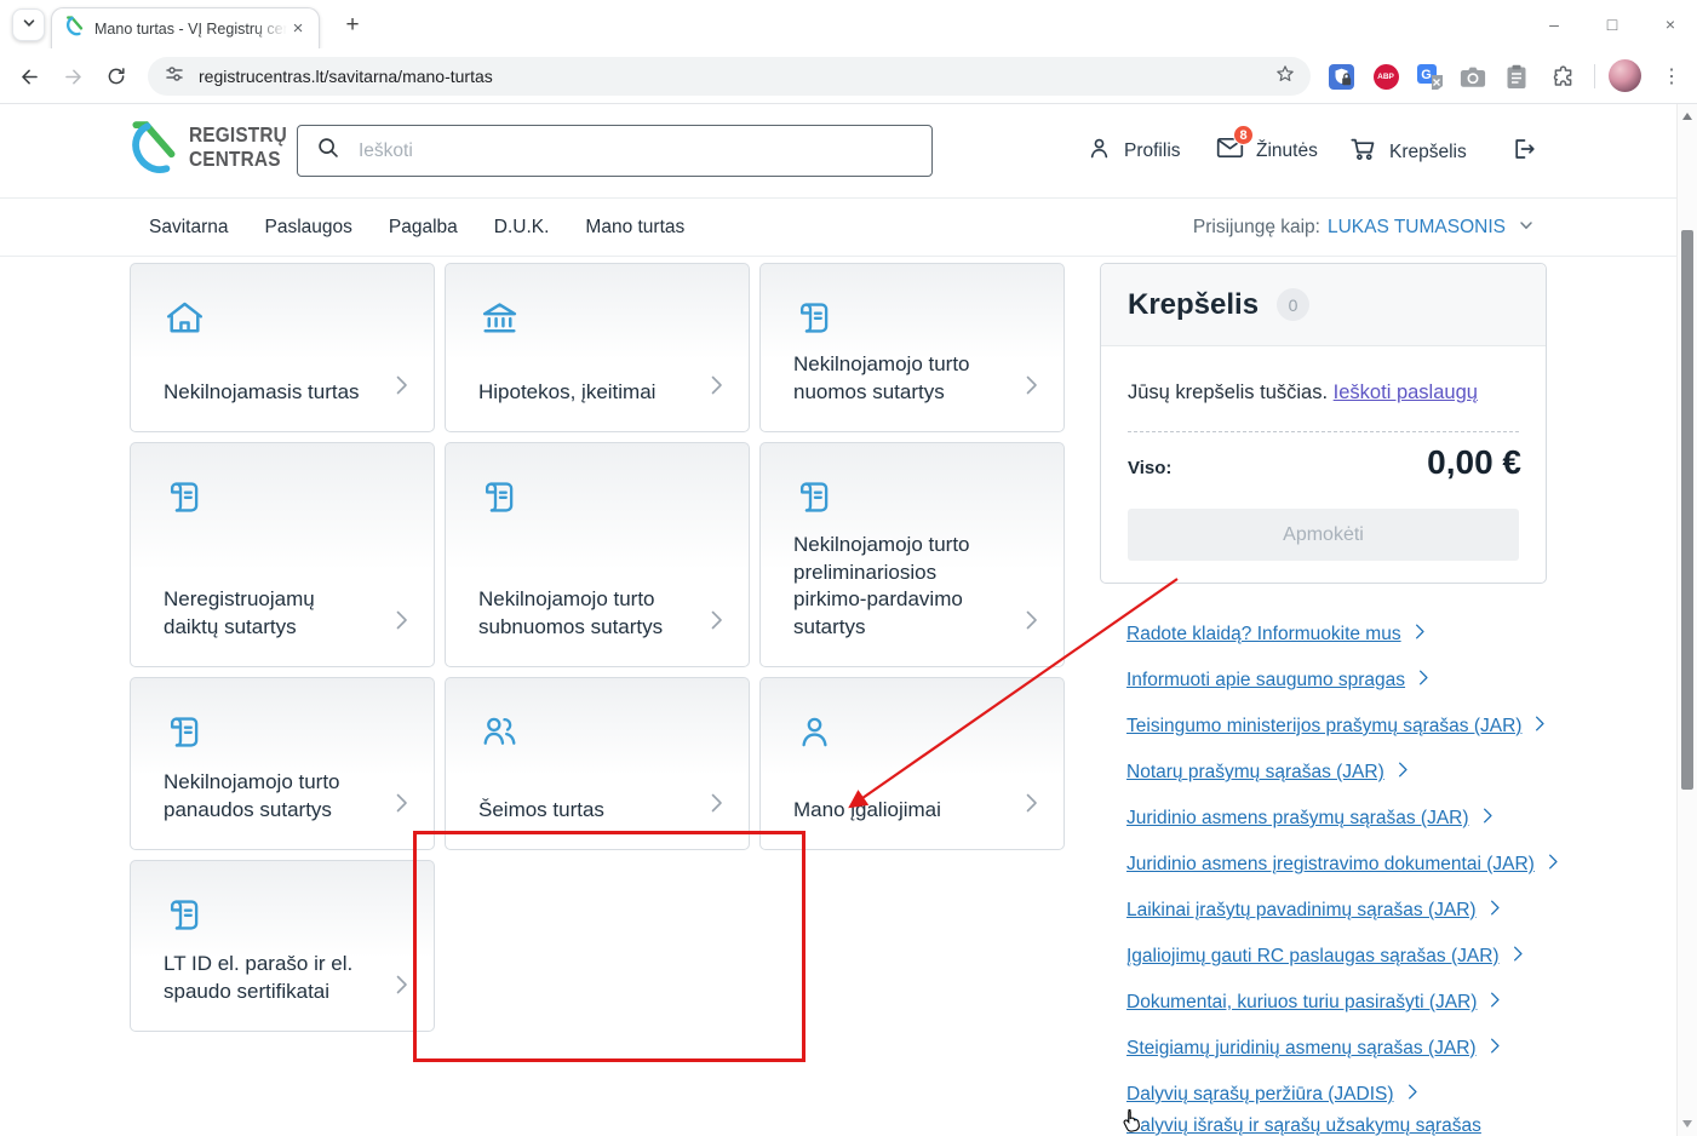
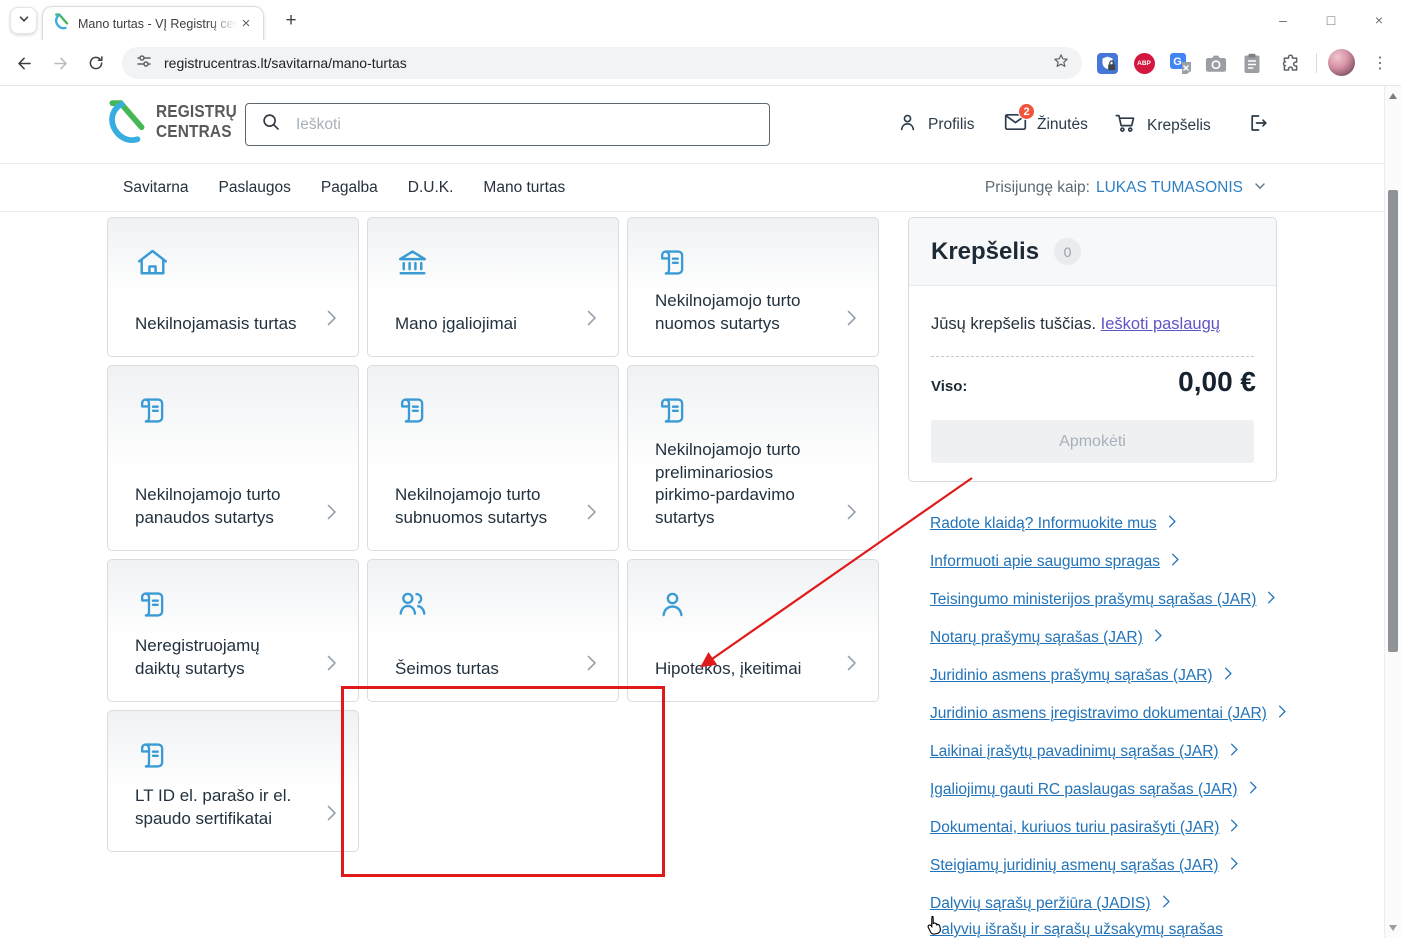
  Mano turtas - VĮ Registrų ce
  ×
  +
  –
  □
  ×
  registrucentras.lt/savitarna/mano-turtas
  G
  ⋮
  REGISTRŲ
  CENTRAS
  Ieškoti
  Profilis
- 8
+ 2
  Žinutės
  Krepšelis
  Savitarna
  Paslaugos
  Pagalba
  D.U.K.
  Mano turtas
  Prisijungę kaip:
  LUKAS TUMASONIS
  Nekilnojamasis turtas
- Hipotekos, įkeitimai
+ Mano įgaliojimai
  Nekilnojamojo turto nuomos sutartys
- Neregistruojamų daiktų sutartys
+ Nekilnojamojo turto panaudos sutartys
  Nekilnojamojo turto subnuomos sutartys
  Nekilnojamojo turto preliminariosios pirkimo-pardavimo sutartys
- Nekilnojamojo turto panaudos sutartys
+ Neregistruojamų daiktų sutartys
  Šeimos turtas
- Mano įgaliojimai
+ Hipotekos, įkeitimai
  LT ID el. parašo ir el. spaudo sertifikatai
  Krepšelis
  0
  Jūsų krepšelis tuščias. Ieškoti paslaugų
  Viso:
  0,00 €
  Apmokėti
  Radote klaidą? Informuokite mus
  Informuoti apie saugumo spragas
  Teisingumo ministerijos prašymų sąrašas (JAR)
  Notarų prašymų sąrašas (JAR)
  Juridinio asmens prašymų sąrašas (JAR)
  Juridinio asmens įregistravimo dokumentai (JAR)
  Laikinai įrašytų pavadinimų sąrašas (JAR)
  Įgaliojimų gauti RC paslaugas sąrašas (JAR)
  Dokumentai, kuriuos turiu pasirašyti (JAR)
  Steigiamų juridinių asmenų sąrašas (JAR)
  Dalyvių sąrašų peržiūra (JADIS)
  alyvių išrašų ir sąrašų užsakymų sąrašas
